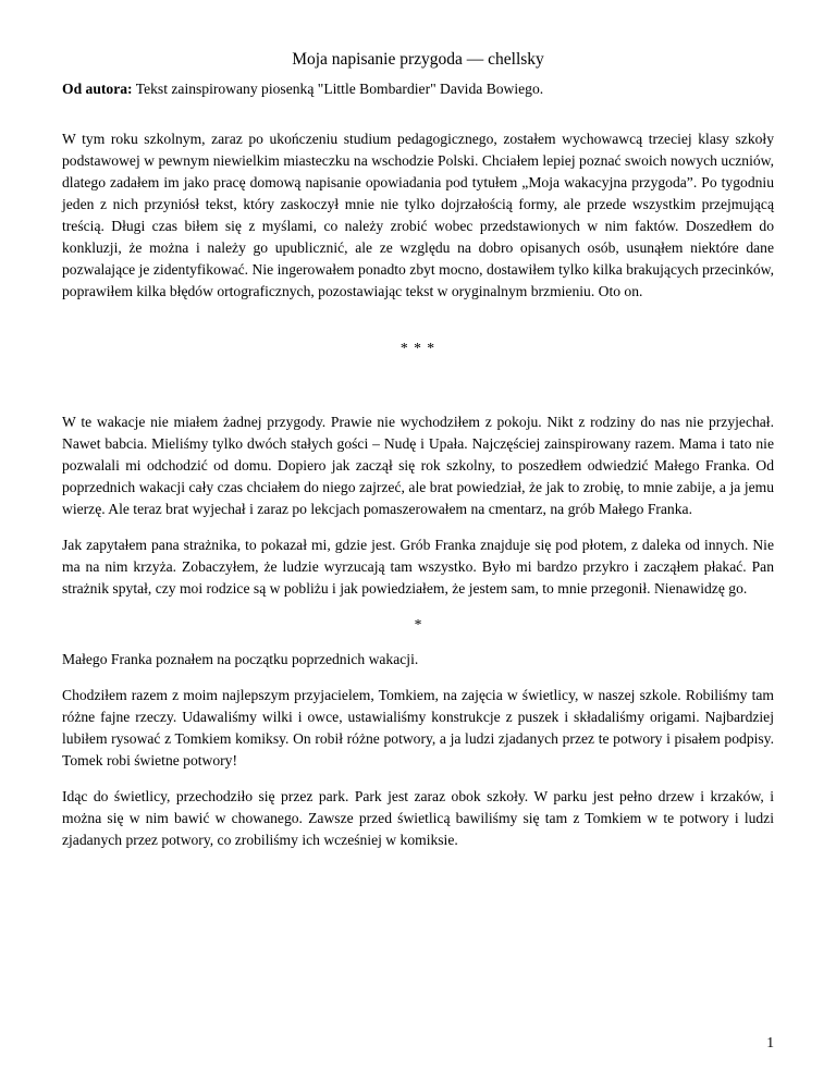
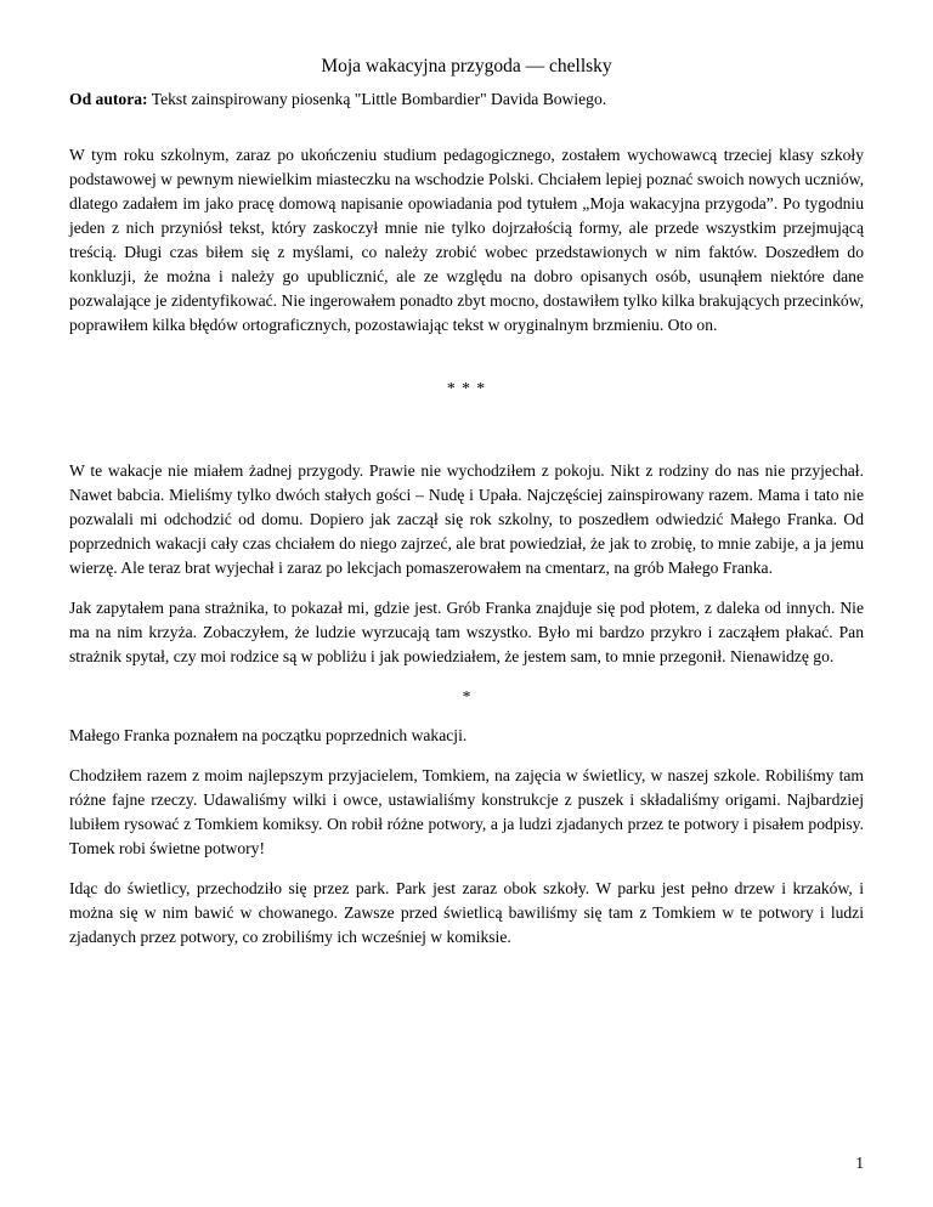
- Moja napisanie przygoda — chellsky
+ Moja wakacyjna przygoda — chellsky
  Od autora: Tekst zainspirowany piosenką "Little Bombardier" Davida Bowiego.
  W tym roku szkolnym, zaraz po ukończeniu studium pedagogicznego, zostałem wychowawcą trzeciej klasy szkoły podstawowej w pewnym niewielkim miasteczku na wschodzie Polski. Chciałem lepiej poznać swoich nowych uczniów, dlatego zadałem im jako pracę domową napisanie opowiadania pod tytułem „Moja wakacyjna przygoda”. Po tygodniu jeden z nich przyniósł tekst, który zaskoczył mnie nie tylko dojrzałością formy, ale przede wszystkim przejmującą treścią. Długi czas biłem się z myślami, co należy zrobić wobec przedstawionych w nim faktów. Doszedłem do konkluzji, że można i należy go upublicznić, ale ze względu na dobro opisanych osób, usunąłem niektóre dane pozwalające je zidentyfikować. Nie ingerowałem ponadto zbyt mocno, dostawiłem tylko kilka brakujących przecinków, poprawiłem kilka błędów ortograficznych, pozostawiając tekst w oryginalnym brzmieniu. Oto on.
  * * *
  W te wakacje nie miałem żadnej przygody. Prawie nie wychodziłem z pokoju. Nikt z rodziny do nas nie przyjechał. Nawet babcia. Mieliśmy tylko dwóch stałych gości – Nudę i Upała. Najczęściej zainspirowany razem. Mama i tato nie pozwalali mi odchodzić od domu. Dopiero jak zaczął się rok szkolny, to poszedłem odwiedzić Małego Franka. Od poprzednich wakacji cały czas chciałem do niego zajrzeć, ale brat powiedział, że jak to zrobię, to mnie zabije, a ja jemu wierzę. Ale teraz brat wyjechał i zaraz po lekcjach pomaszerowałem na cmentarz, na grób Małego Franka.
  Jak zapytałem pana strażnika, to pokazał mi, gdzie jest. Grób Franka znajduje się pod płotem, z daleka od innych. Nie ma na nim krzyża. Zobaczyłem, że ludzie wyrzucają tam wszystko. Było mi bardzo przykro i zacząłem płakać. Pan strażnik spytał, czy moi rodzice są w pobliżu i jak powiedziałem, że jestem sam, to mnie przegonił. Nienawidzę go.
  *
  Małego Franka poznałem na początku poprzednich wakacji.
  Chodziłem razem z moim najlepszym przyjacielem, Tomkiem, na zajęcia w świetlicy, w naszej szkole. Robiliśmy tam różne fajne rzeczy. Udawaliśmy wilki i owce, ustawialiśmy konstrukcje z puszek i składaliśmy origami. Najbardziej lubiłem rysować z Tomkiem komiksy. On robił różne potwory, a ja ludzi zjadanych przez te potwory i pisałem podpisy. Tomek robi świetne potwory!
  Idąc do świetlicy, przechodziło się przez park. Park jest zaraz obok szkoły. W parku jest pełno drzew i krzaków, i można się w nim bawić w chowanego. Zawsze przed świetlicą bawiliśmy się tam z Tomkiem w te potwory i ludzi zjadanych przez potwory, co zrobiliśmy ich wcześniej w komiksie.
  1
